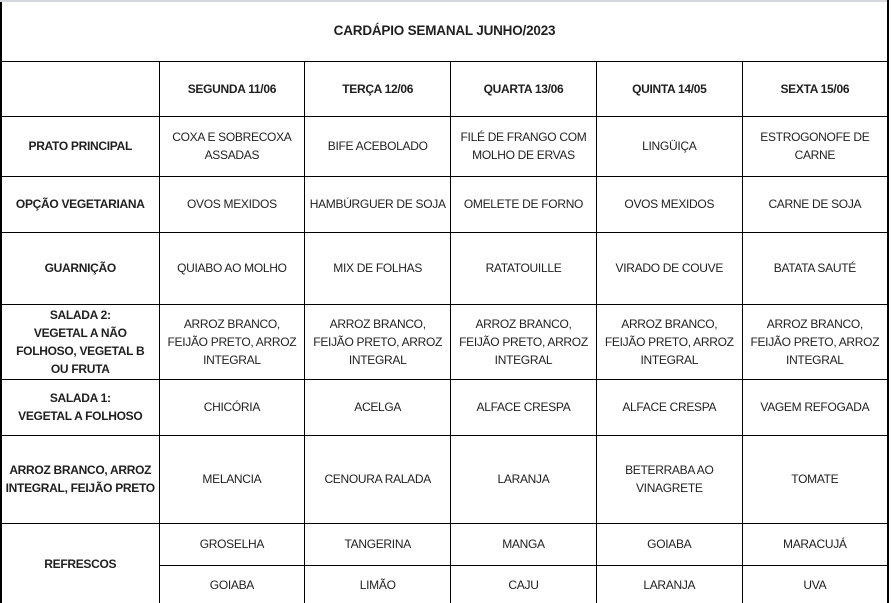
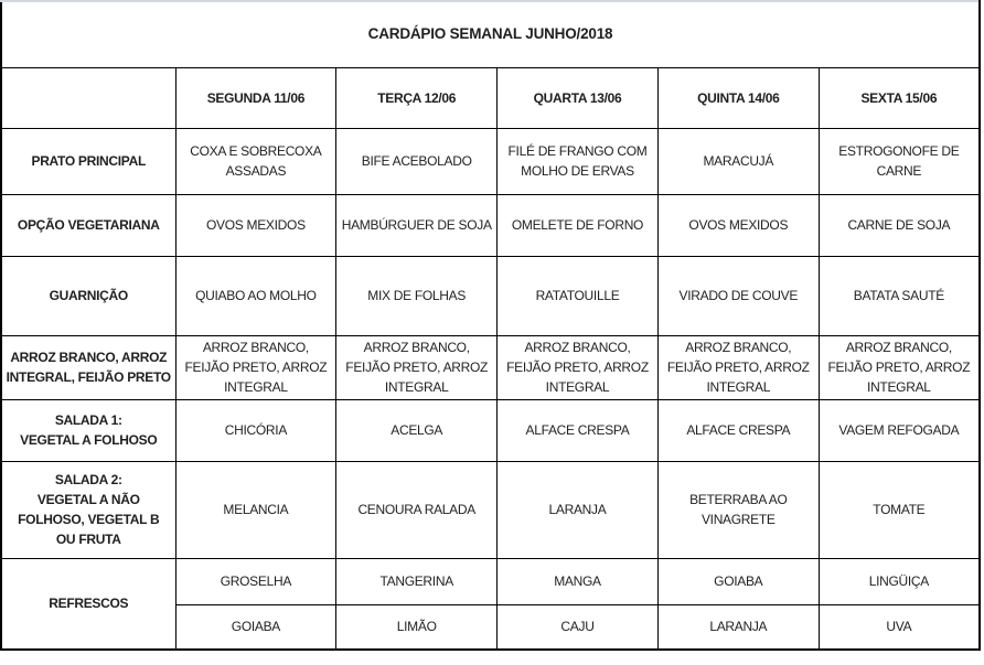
- CARDÁPIO SEMANAL JUNHO/2023
+ CARDÁPIO SEMANAL JUNHO/2018
- 	SEGUNDA 11/06	TERÇA 12/06	QUARTA 13/06	QUINTA 14/05	SEXTA 15/06
+ 	SEGUNDA 11/06	TERÇA 12/06	QUARTA 13/06	QUINTA 14/06	SEXTA 15/06
- PRATO PRINCIPAL	COXA E SOBRECOXA ASSADAS	BIFE ACEBOLADO	FILÉ DE FRANGO COM MOLHO DE ERVAS	LINGÜIÇA	ESTROGONOFE DE CARNE
+ PRATO PRINCIPAL	COXA E SOBRECOXA ASSADAS	BIFE ACEBOLADO	FILÉ DE FRANGO COM MOLHO DE ERVAS	MARACUJÁ	ESTROGONOFE DE CARNE
  OPÇÃO VEGETARIANA	OVOS MEXIDOS	HAMBÚRGUER DE SOJA	OMELETE DE FORNO	OVOS MEXIDOS	CARNE DE SOJA
  GUARNIÇÃO	QUIABO AO MOLHO	MIX DE FOLHAS	RATATOUILLE	VIRADO DE COUVE	BATATA SAUTÉ
- SALADA 2: VEGETAL A NÃO FOLHOSO, VEGETAL B OU FRUTA	ARROZ BRANCO, FEIJÃO PRETO, ARROZ INTEGRAL	ARROZ BRANCO, FEIJÃO PRETO, ARROZ INTEGRAL	ARROZ BRANCO, FEIJÃO PRETO, ARROZ INTEGRAL	ARROZ BRANCO, FEIJÃO PRETO, ARROZ INTEGRAL	ARROZ BRANCO, FEIJÃO PRETO, ARROZ INTEGRAL
+ ARROZ BRANCO, ARROZ INTEGRAL, FEIJÃO PRETO	ARROZ BRANCO, FEIJÃO PRETO, ARROZ INTEGRAL	ARROZ BRANCO, FEIJÃO PRETO, ARROZ INTEGRAL	ARROZ BRANCO, FEIJÃO PRETO, ARROZ INTEGRAL	ARROZ BRANCO, FEIJÃO PRETO, ARROZ INTEGRAL	ARROZ BRANCO, FEIJÃO PRETO, ARROZ INTEGRAL
  SALADA 1: VEGETAL A FOLHOSO	CHICÓRIA	ACELGA	ALFACE CRESPA	ALFACE CRESPA	VAGEM REFOGADA
- ARROZ BRANCO, ARROZ INTEGRAL, FEIJÃO PRETO	MELANCIA	CENOURA RALADA	LARANJA	BETERRABA AO VINAGRETE	TOMATE
+ SALADA 2: VEGETAL A NÃO FOLHOSO, VEGETAL B OU FRUTA	MELANCIA	CENOURA RALADA	LARANJA	BETERRABA AO VINAGRETE	TOMATE
- REFRESCOS	GROSELHA	TANGERINA	MANGA	GOIABA	MARACUJÁ
+ REFRESCOS	GROSELHA	TANGERINA	MANGA	GOIABA	LINGÜIÇA
  GOIABA	LIMÃO	CAJU	LARANJA	UVA
